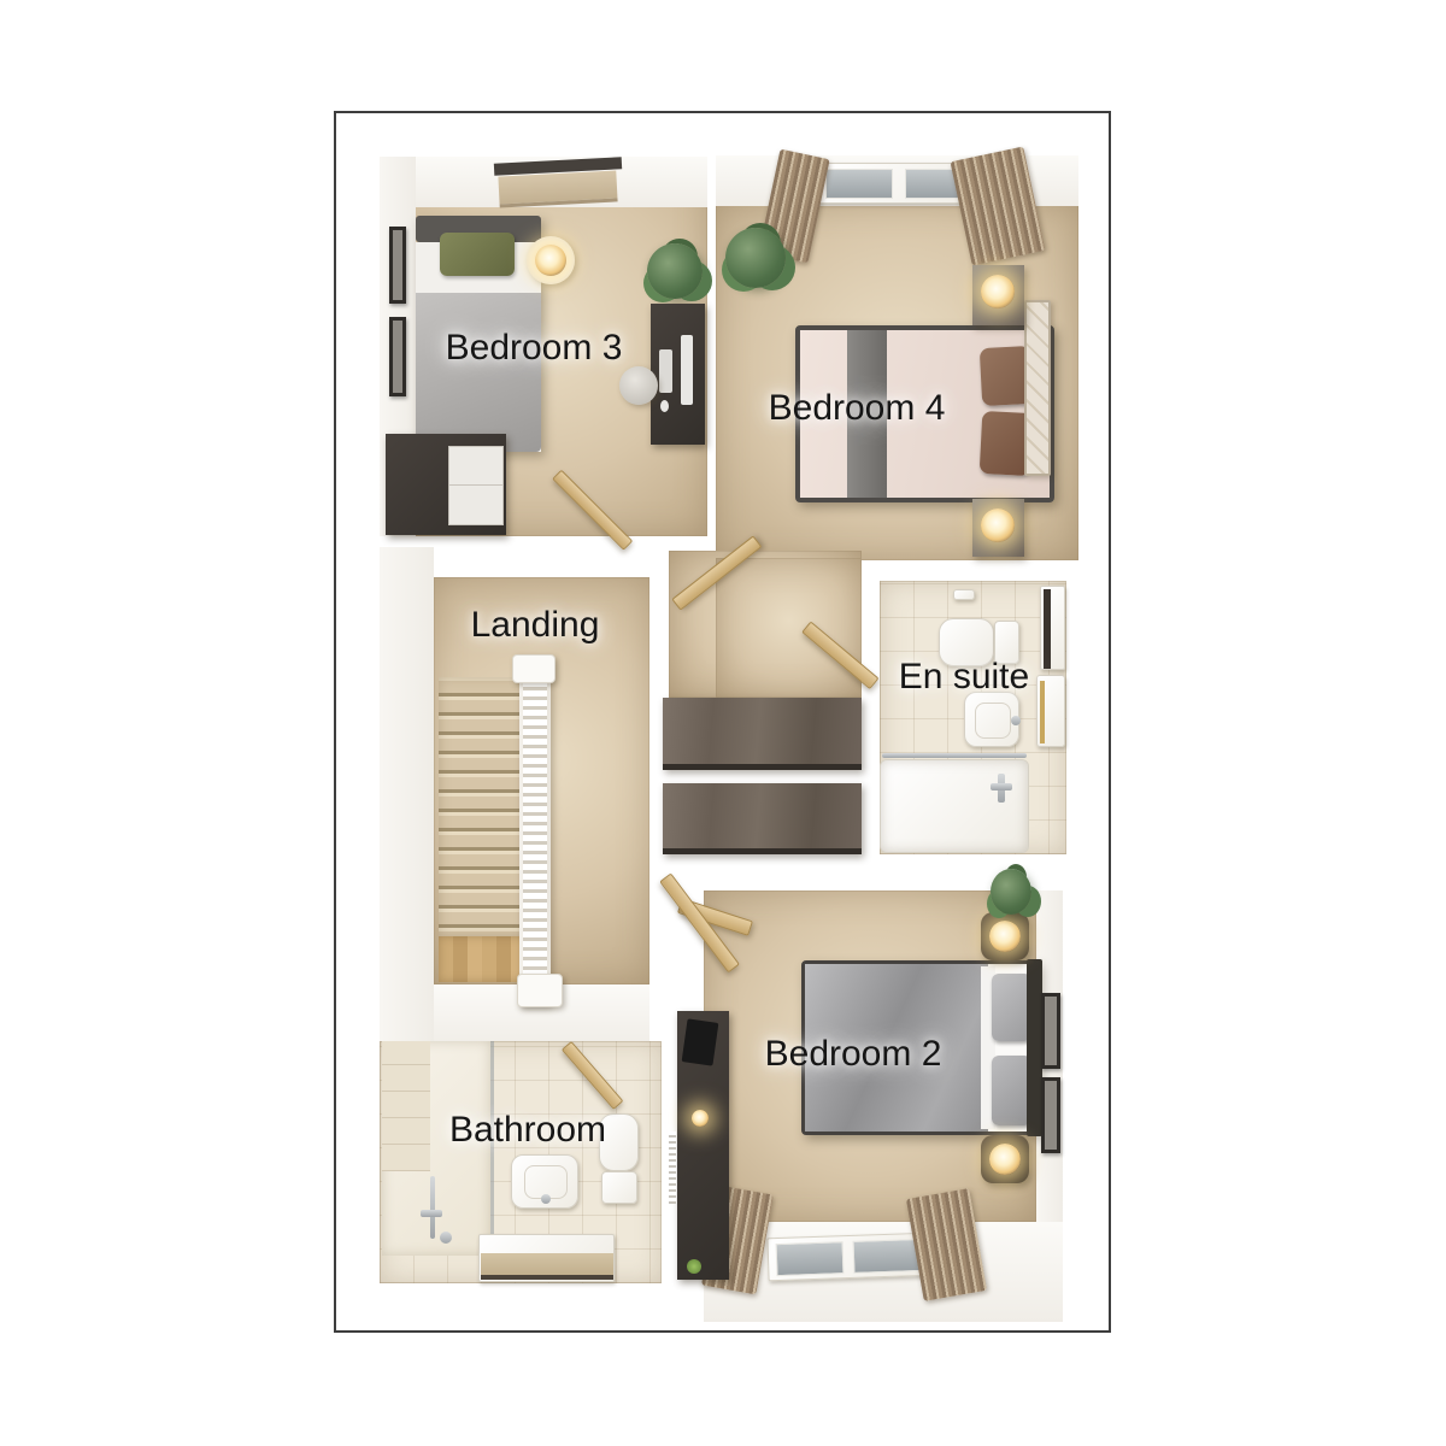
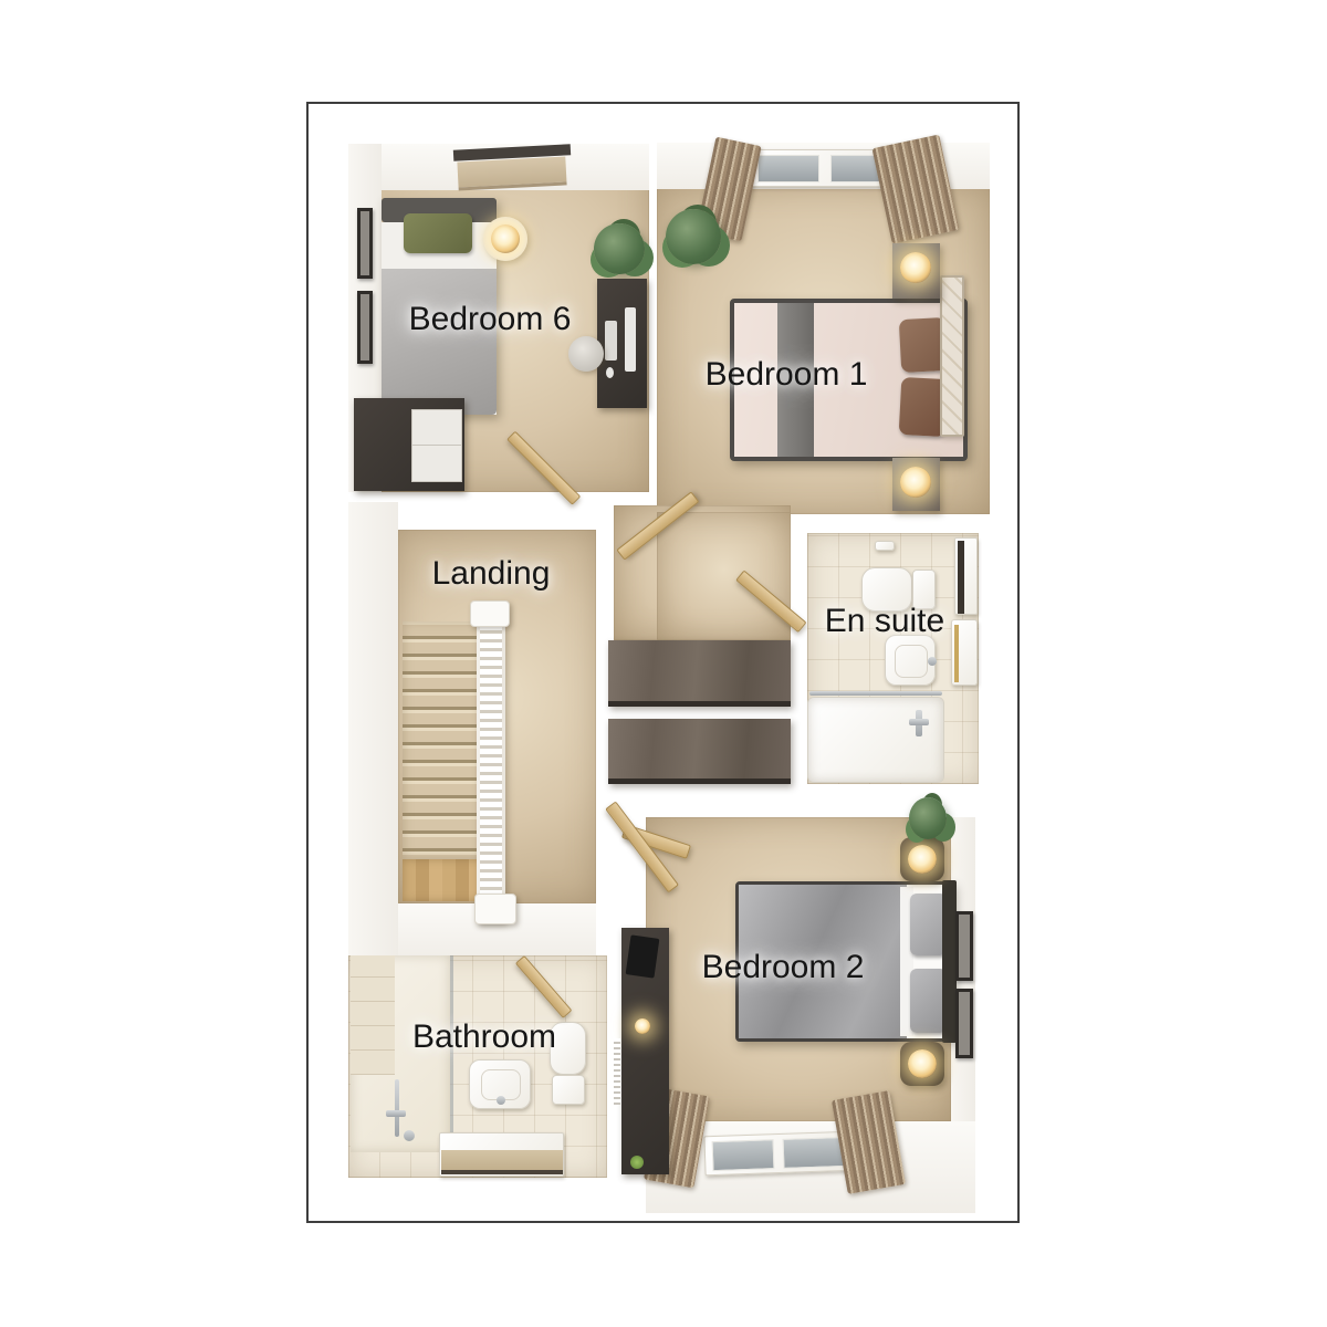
- Bedroom 3
+ Bedroom 6
- Bedroom 4
+ Bedroom 1
  Landing
  En suite
  Bedroom 2
  Bathroom
